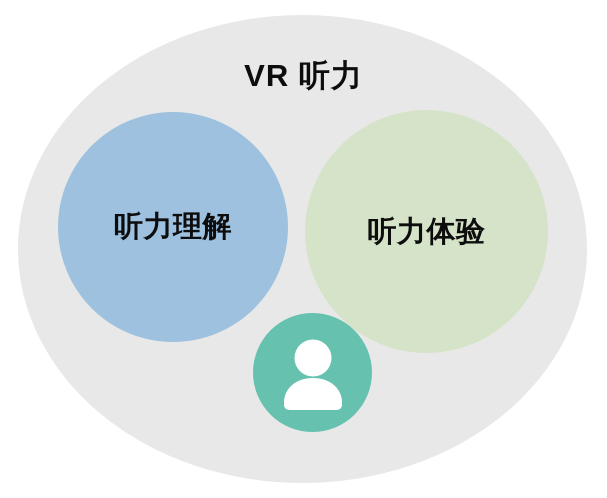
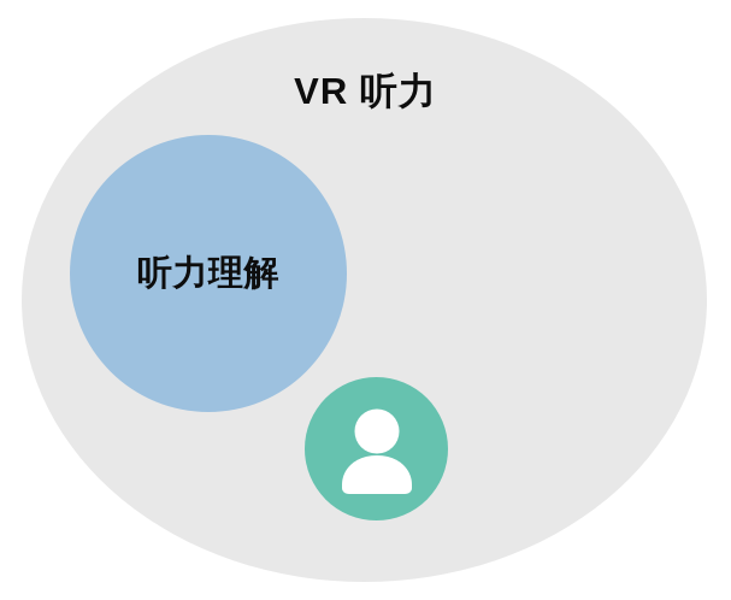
  VR 听力
  听力理解
- 听力体验
